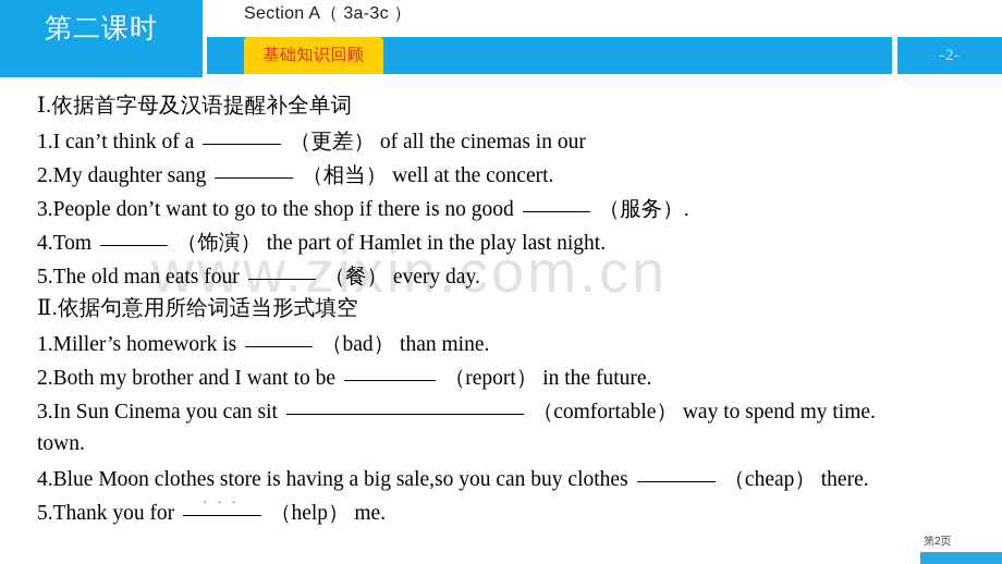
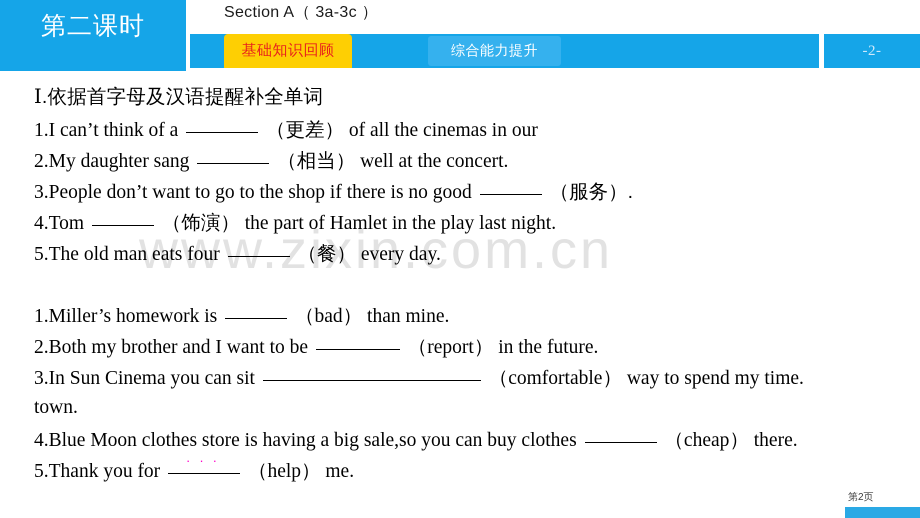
  第二课时
  Section A（ 3a-3c ）
  基础知识回顾
+ 综合能力提升
  -2-
  www.zixin.com.cn
  Ⅰ.依据首字母及汉语提醒补全单词
  1.I can’t think of a （更差） of all the cinemas in our
  2.My daughter sang （相当） well at the concert.
  3.People don’t want to go to the shop if there is no good （服务）.
  4.Tom （饰演） the part of Hamlet in the play last night.
  5.The old man eats four （餐） every day.
- Ⅱ.依据句意用所给词适当形式填空
  1.Miller’s homework is （bad） than mine.
  2.Both my brother and I want to be （report） in the future.
  3.In Sun Cinema you can sit （comfortable） way to spend my time.
  town.
  4.Blue Moon clothes store is having a big sale,so you can buy clothes （cheap） there.
  5.Thank you for （help） me.
  ···
  第2页
